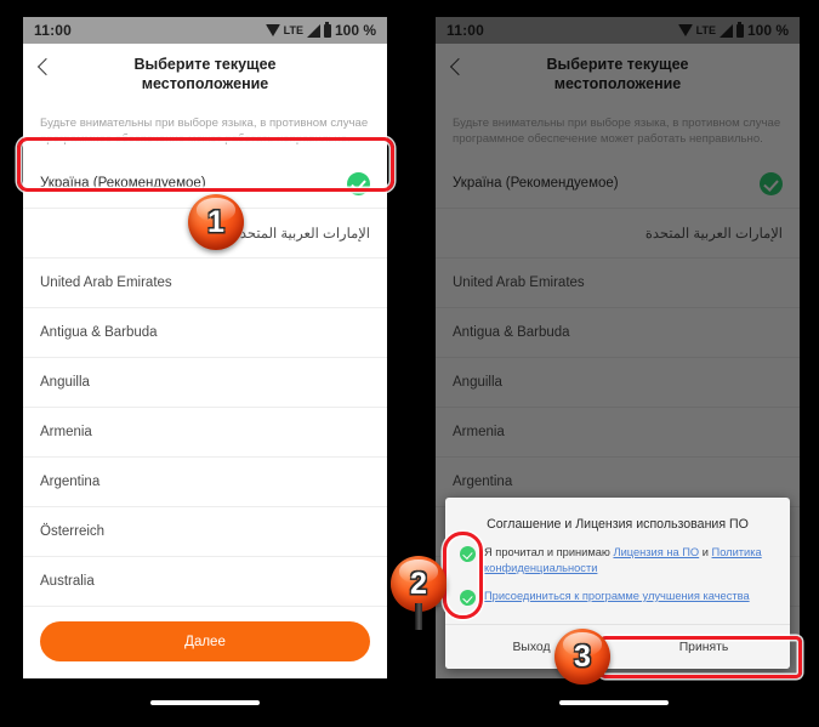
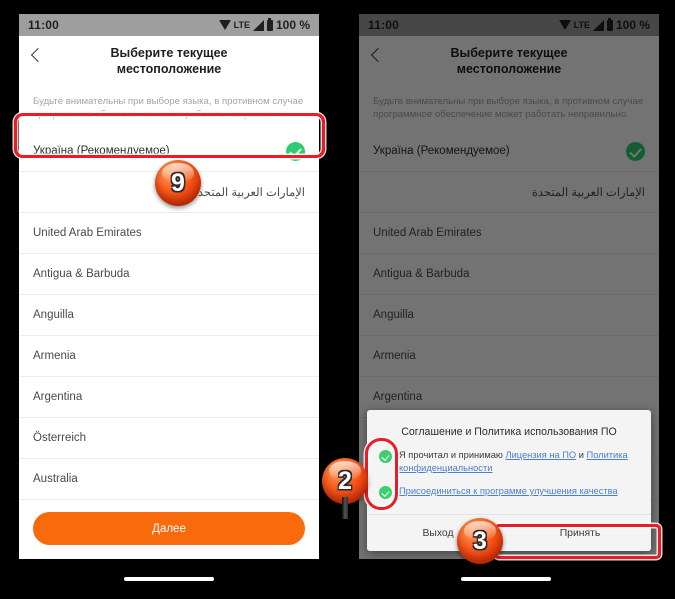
  11:00
  LTE
  100 %
  Выберите текущее
  местоположение
  Будьте внимательны при выборе языка, в противном случае программное обеспечение может работать неправильно.
  Україна (Рекомендуемое)
  الإمارات العربية المتحد
  United Arab Emirates
  Antigua & Barbuda
  Anguilla
  Armenia
  Argentina
  Österreich
  Australia
  Далее
  11:00
  LTE
  100 %
  Выберите текущее
  местоположение
  Будьте внимательны при выборе языка, в противном случае программное обеспечение может работать неправильно.
  Україна (Рекомендуемое)
  الإمارات العربية المتحدة
  United Arab Emirates
  Antigua & Barbuda
  Anguilla
  Armenia
  Argentina
- Соглашение и Лицензия использования ПО
+ Соглашение и Политика использования ПО
  Я прочитал и принимаю Лицензия на ПО и Политика конфиденциальности
  Присоединиться к программе улучшения качества
  Выход
  Принять
- 1
+ 9
  2
  3
